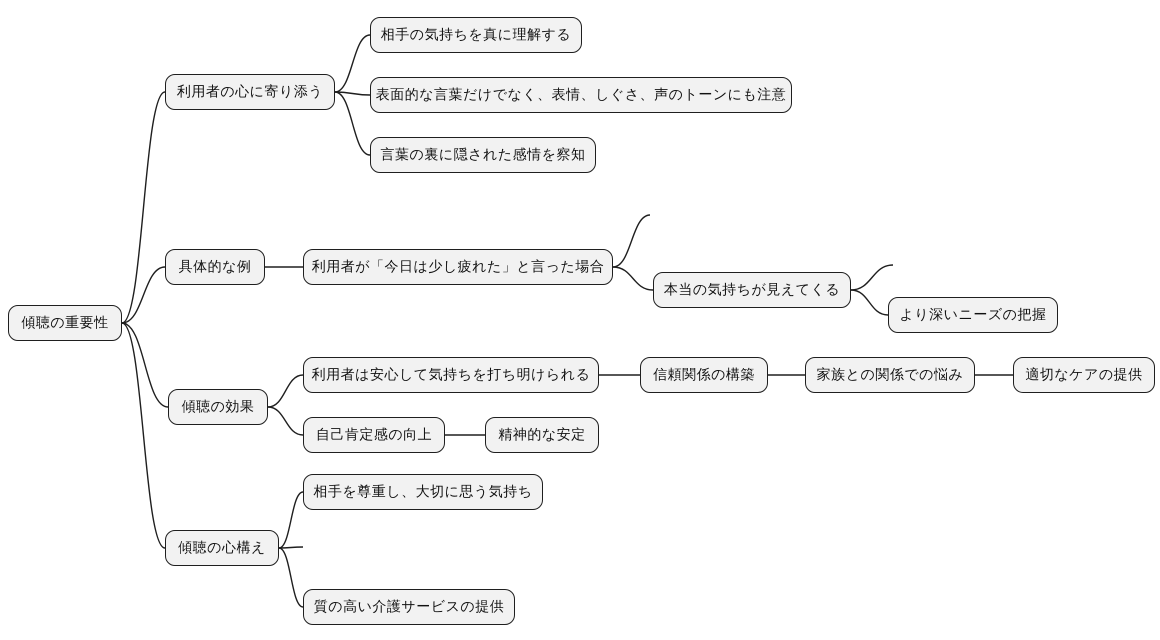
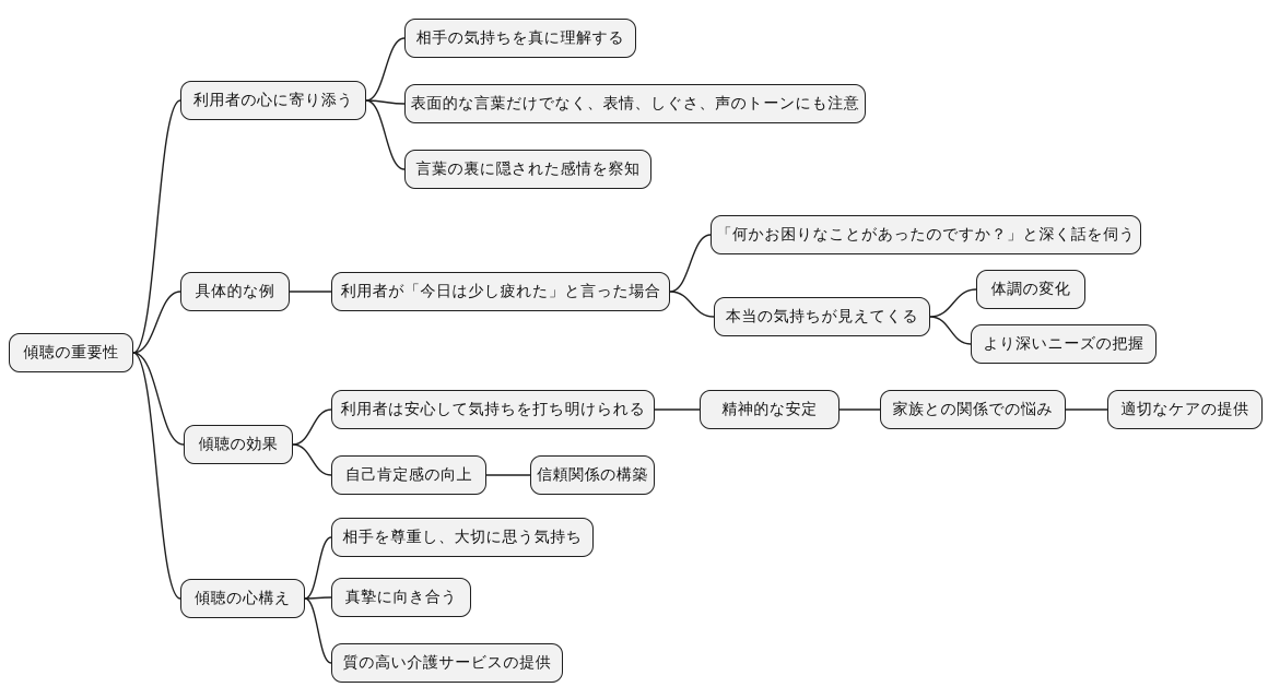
  傾聴の重要性
  利用者の心に寄り添う
  相手の気持ちを真に理解する
  表面的な言葉だけでなく、表情、しぐさ、声のトーンにも注意
  言葉の裏に隠された感情を察知
  具体的な例
  利用者が「今日は少し疲れた」と言った場合
+ 「何かお困りなことがあったのですか？」と深く話を伺う
  本当の気持ちが見えてくる
+ 体調の変化
  より深いニーズの把握
  傾聴の効果
  利用者は安心して気持ちを打ち明けられる
- 信頼関係の構築
+ 精神的な安定
  家族との関係での悩み
  適切なケアの提供
  自己肯定感の向上
- 精神的な安定
+ 信頼関係の構築
  傾聴の心構え
  相手を尊重し、大切に思う気持ち
+ 真摯に向き合う
  質の高い介護サービスの提供
